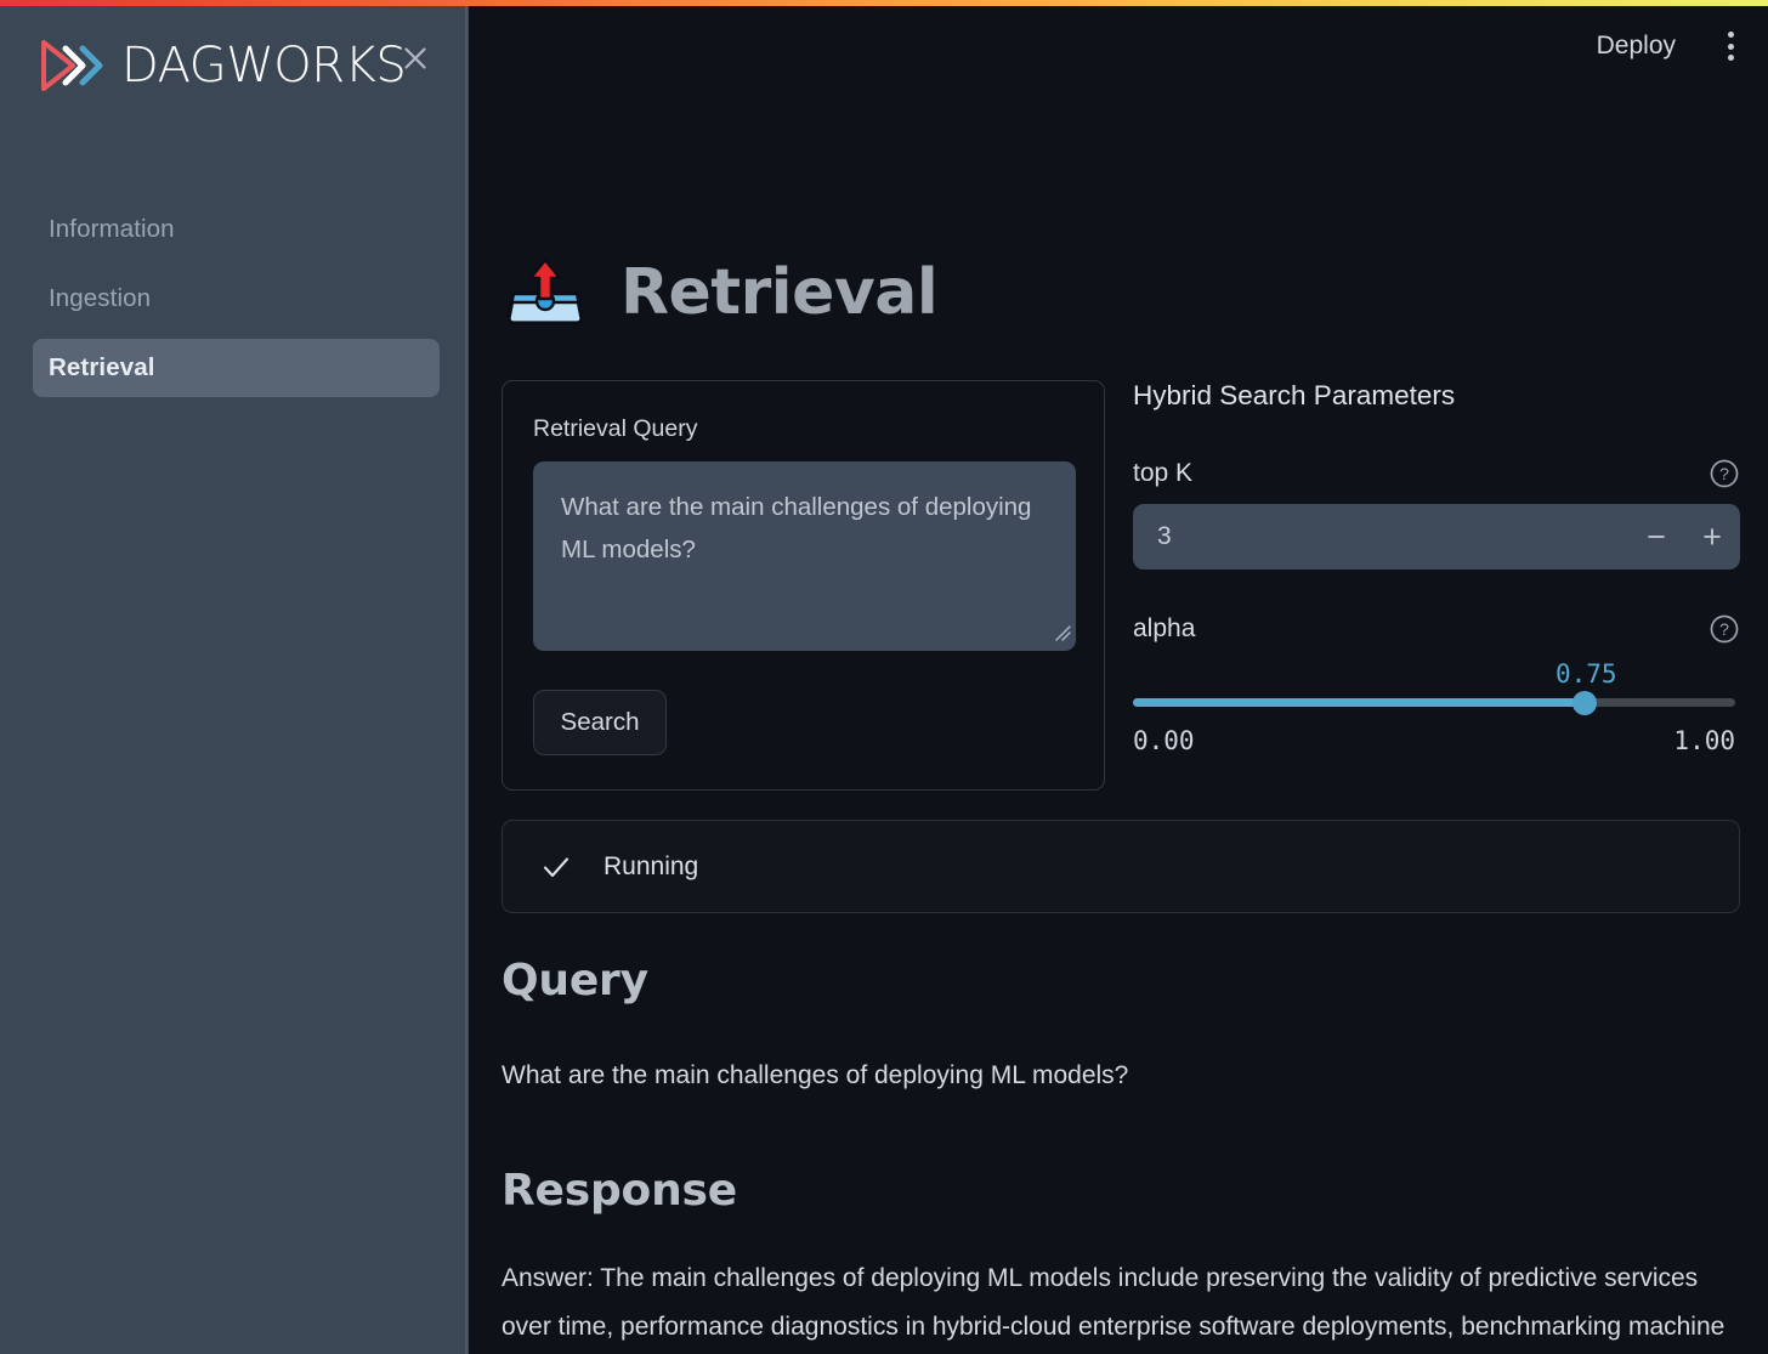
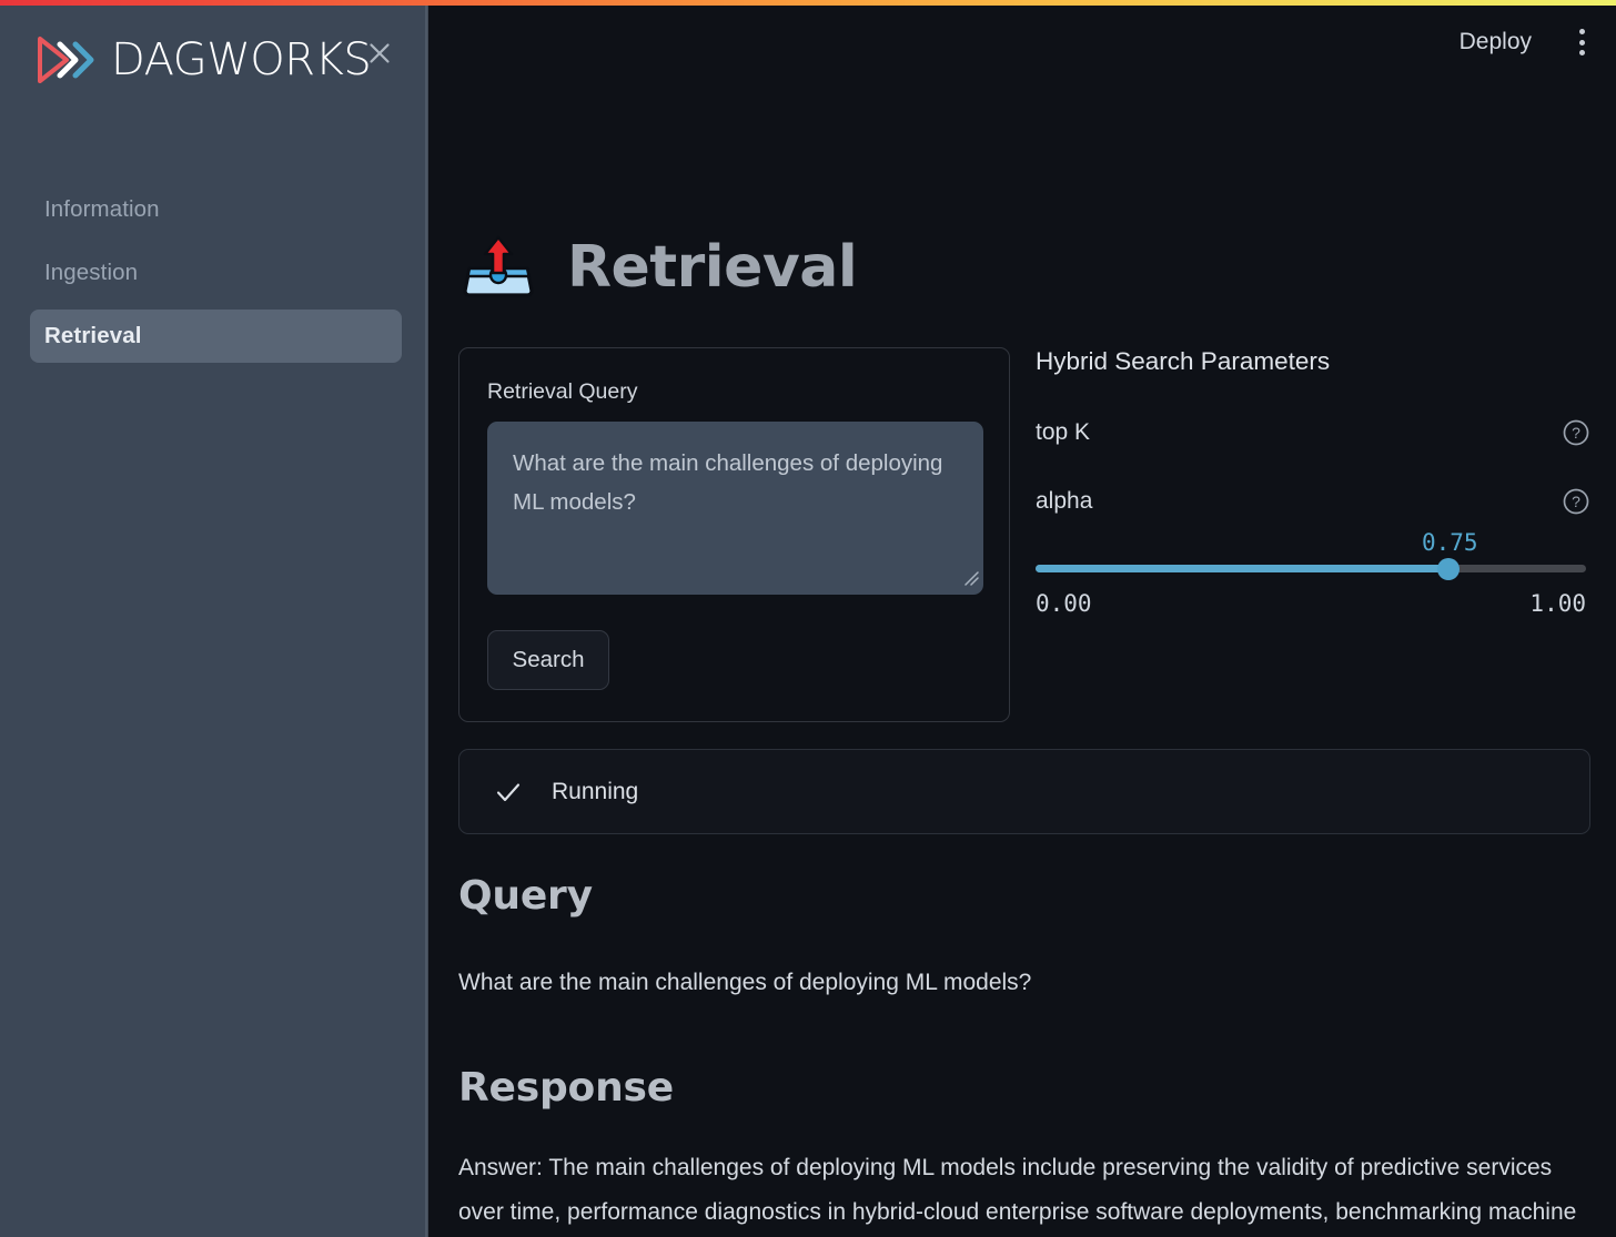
  DAGWORKS
  Information
  Ingestion
  Retrieval
  Deploy
  Retrieval
  Retrieval Query
  Search
  Hybrid Search Parameters
  top K
  ?
- 3
- −
- +
  alpha
  ?
  0.75
  0.00
  1.00
  Running
  Query
  What are the main challenges of deploying ML models?
  Response
  Answer: The main challenges of deploying ML models include preserving the validity of predictive services over time, performance diagnostics in hybrid-cloud enterprise software deployments, benchmarking machine
